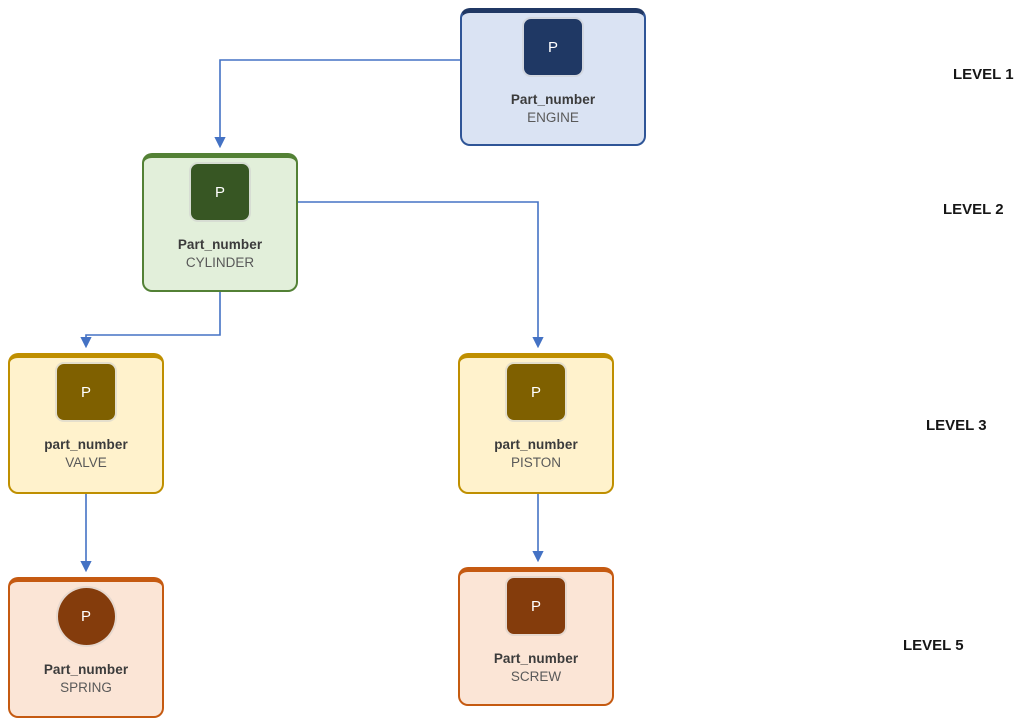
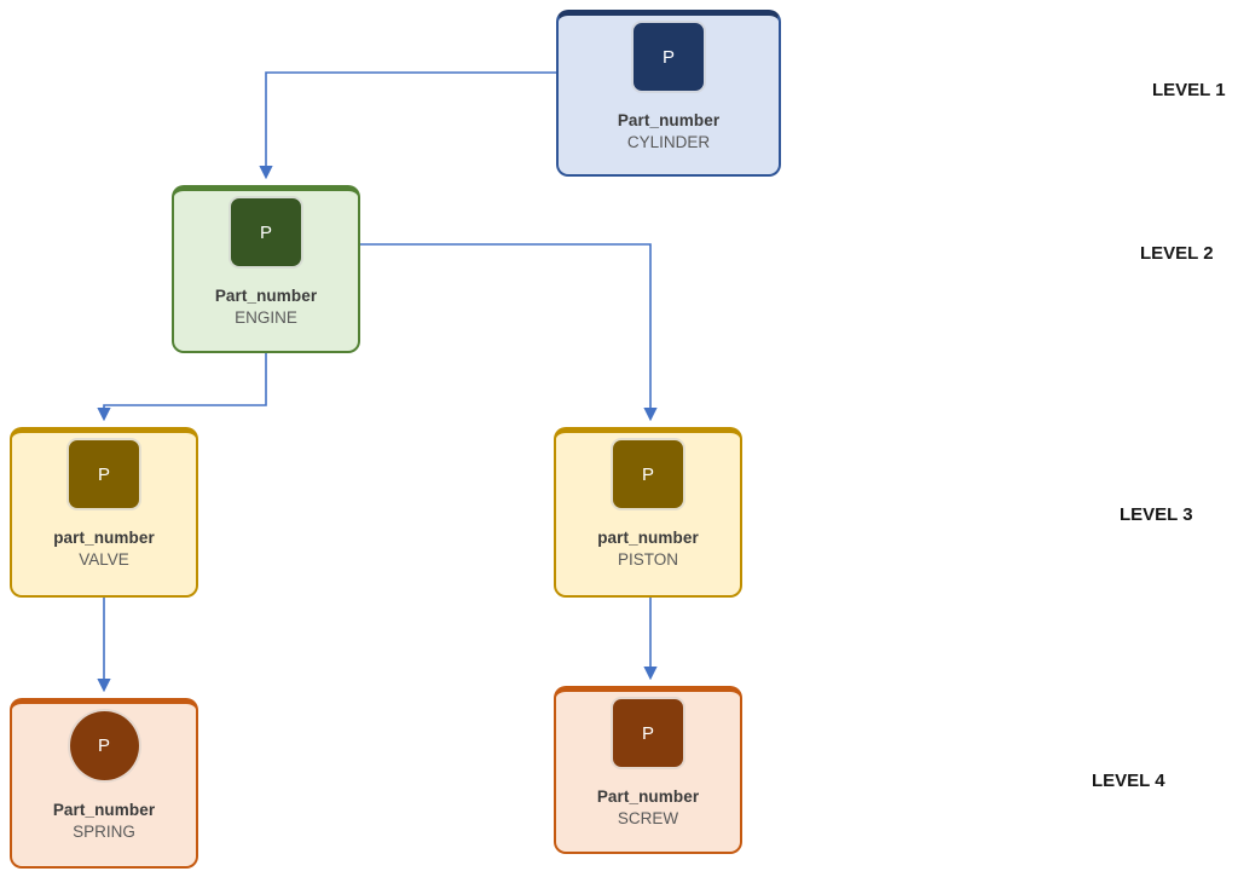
  P
  Part_number
- ENGINE
+ CYLINDER
  P
  Part_number
- CYLINDER
+ ENGINE
  P
  part_number
  VALVE
  P
  part_number
  PISTON
  P
  Part_number
  SPRING
  P
  Part_number
  SCREW
  LEVEL 1
  LEVEL 2
  LEVEL 3
- LEVEL 5
+ LEVEL 4
